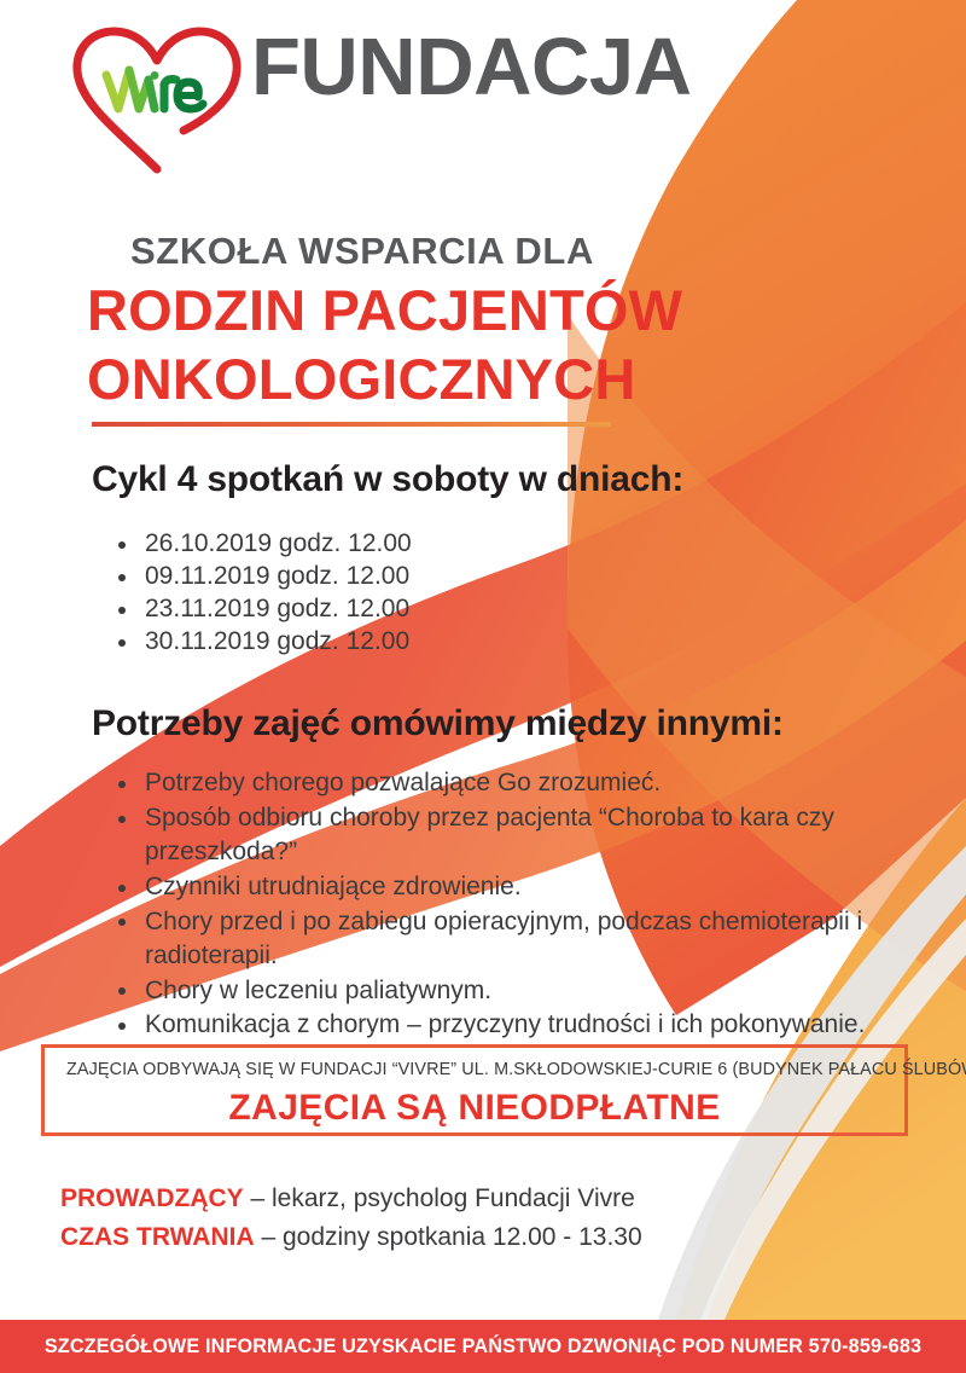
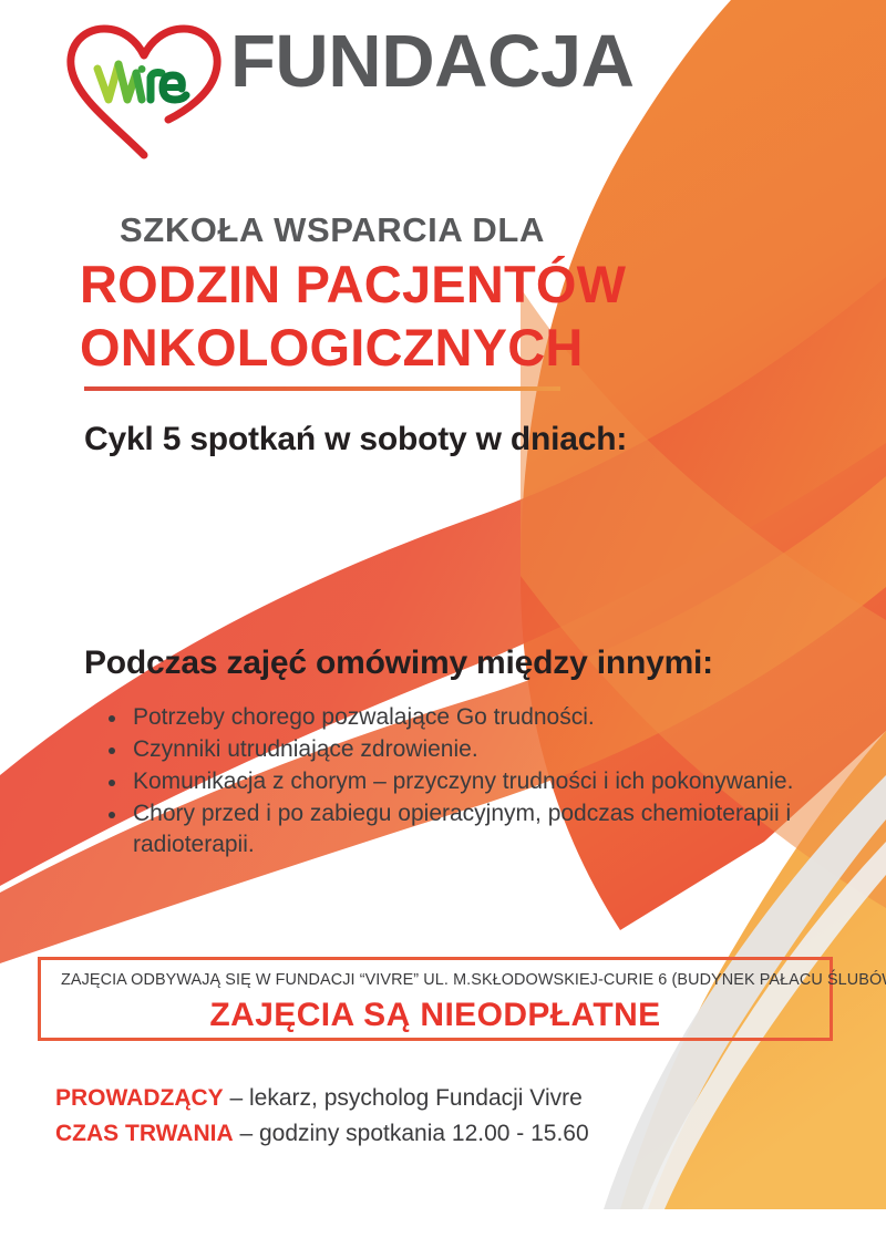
  FUNDACJA
  SZKOŁA WSPARCIA DLA
  RODZIN PACJENTÓW
  ONKOLOGICZNYCH
- Cykl 4 spotkań w soboty w dniach:
+ Cykl 5 spotkań w soboty w dniach:
- 26.10.2019 godz. 12.00
- 09.11.2019 godz. 12.00
- 23.11.2019 godz. 12.00
- 30.11.2019 godz. 12.00
- Potrzeby zajęć omówimy między innymi:
+ Podczas zajęć omówimy między innymi:
- Potrzeby chorego pozwalające Go zrozumieć.
+ Potrzeby chorego pozwalające Go trudności.
- Sposób odbioru choroby przez pacjenta “Choroba to kara czy przeszkoda?”
  Czynniki utrudniające zdrowienie.
- Chory przed i po zabiegu opieracyjnym, podczas chemioterapii i radioterapii.
+ Komunikacja z chorym – przyczyny trudności i ich pokonywanie.
- Chory w leczeniu paliatywnym.
- Komunikacja z chorym – przyczyny trudności i ich pokonywanie.
+ Chory przed i po zabiegu opieracyjnym, podczas chemioterapii i radioterapii.
  ZAJĘCIA ODBYWAJĄ SIĘ W FUNDACJI “VIVRE” UL. M.SKŁODOWSKIEJ-CURIE 6 (BUDYNEK PAŁACU ŚLUBÓ
  ZAJĘCIA SĄ NIEODPŁATNE
  PROWADZĄCY – lekarz, psycholog Fundacji Vivre
- CZAS TRWANIA – godziny spotkania 12.00 - 13.30
+ CZAS TRWANIA – godziny spotkania 12.00 - 15.60
- SZCZEGÓŁOWE INFORMACJE UZYSKACIE PAŃSTWO DZWONIĄC POD NUMER 570-859-683
